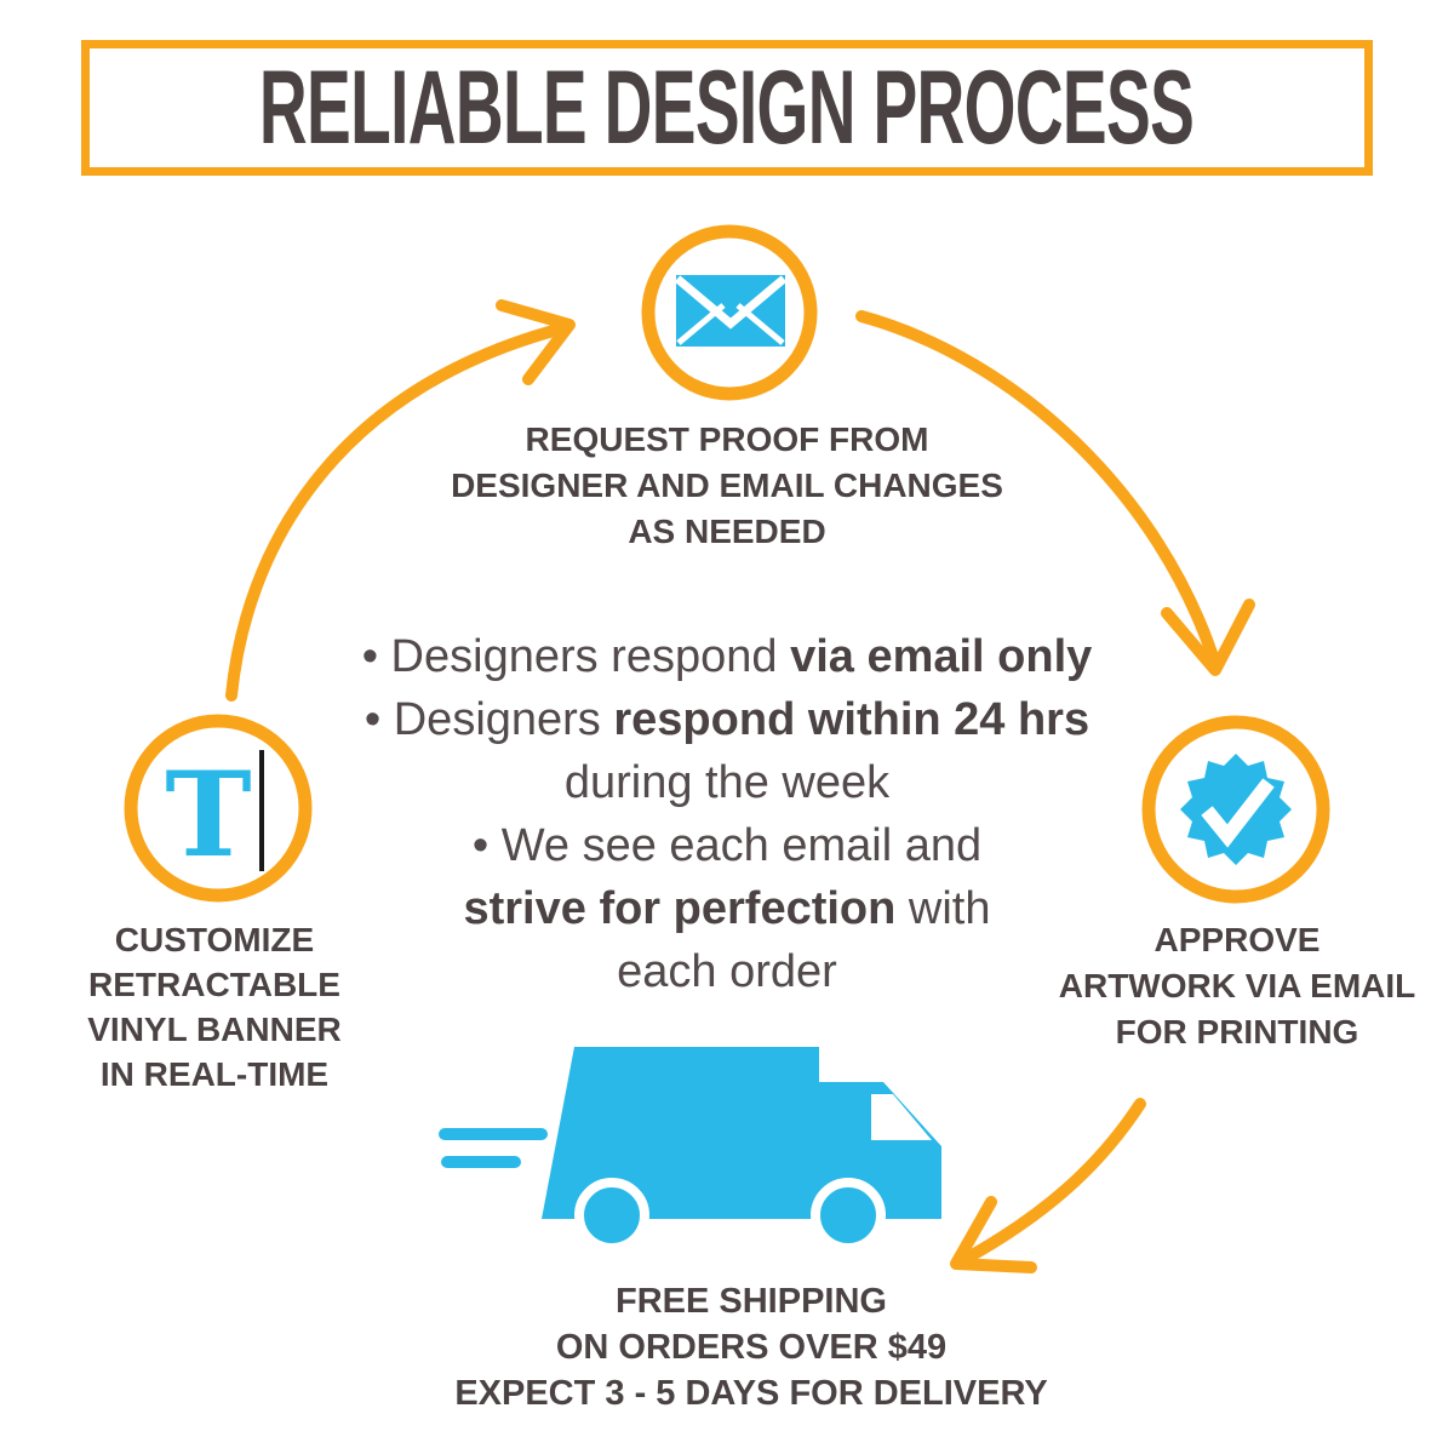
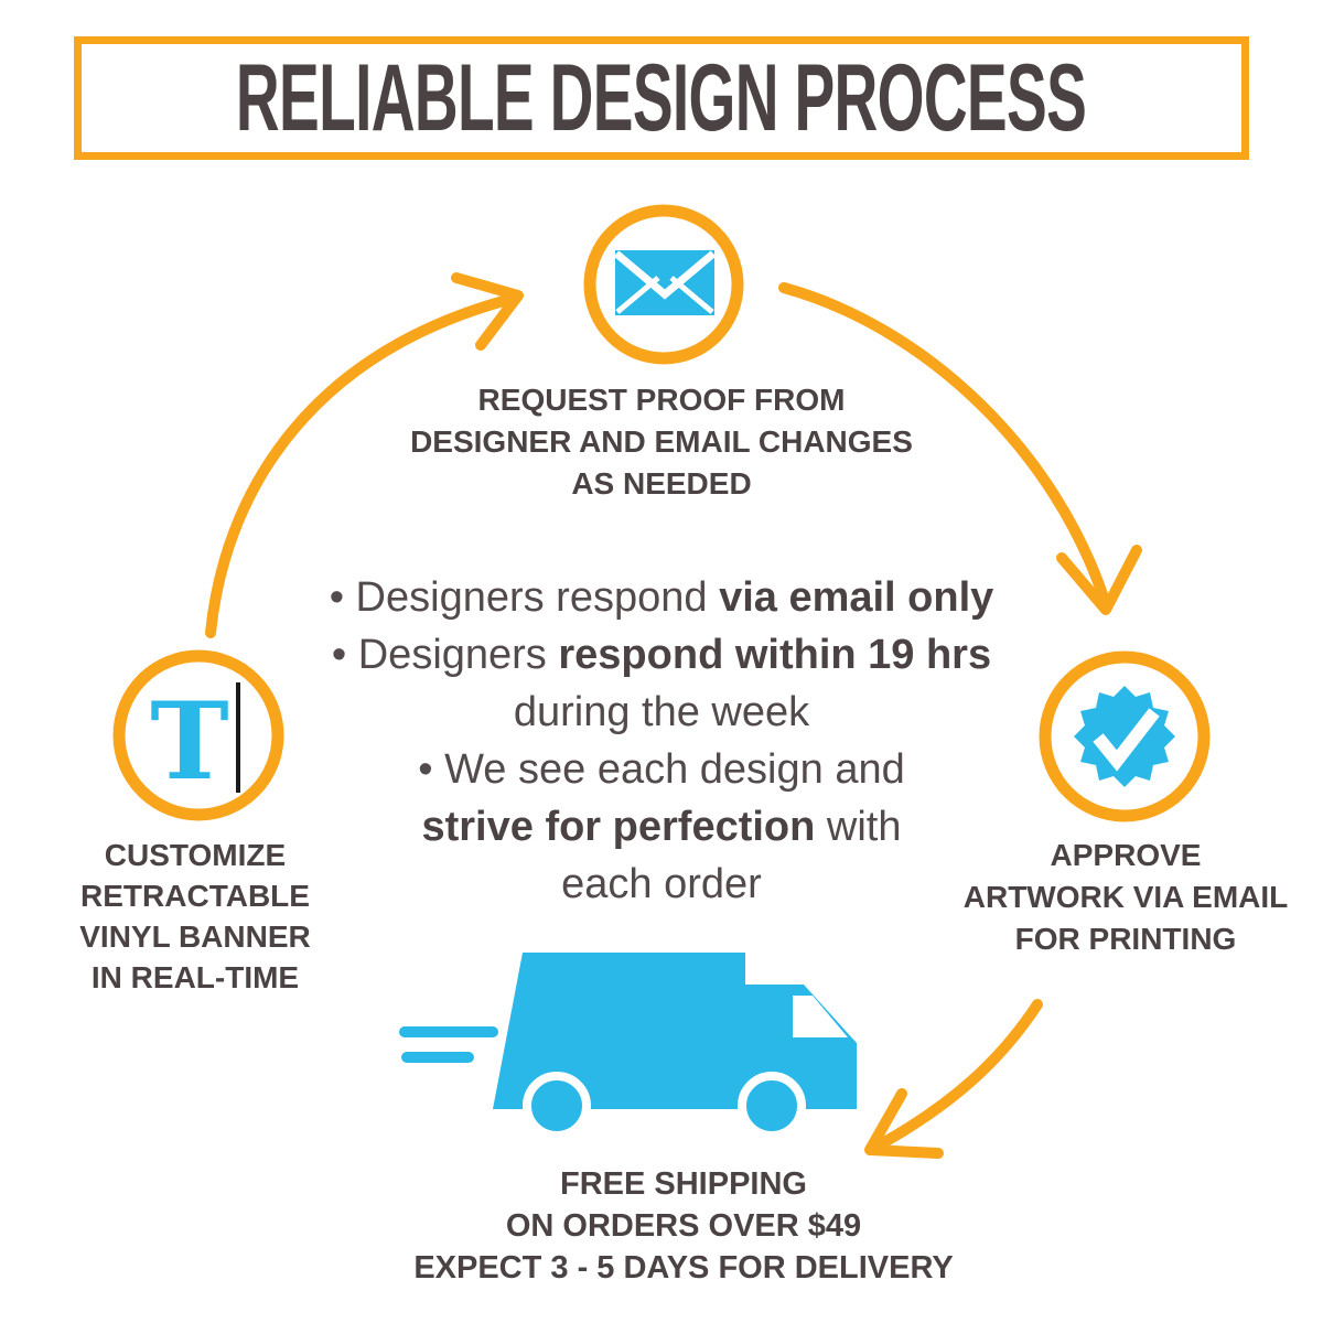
  T
  RELIABLE DESIGN PROCESS
  REQUEST PROOF FROM
  DESIGNER AND EMAIL CHANGES
  AS NEEDED
  CUSTOMIZE
  RETRACTABLE
  VINYL BANNER
  IN REAL-TIME
  APPROVE
  ARTWORK VIA EMAIL
  FOR PRINTING
  FREE SHIPPING
  ON ORDERS OVER $49
  EXPECT 3 - 5 DAYS FOR DELIVERY
  • Designers respond via email only
- • Designers respond within 24 hrs
+ • Designers respond within 19 hrs
  during the week
- • We see each email and
+ • We see each design and
  strive for perfection with
  each order
